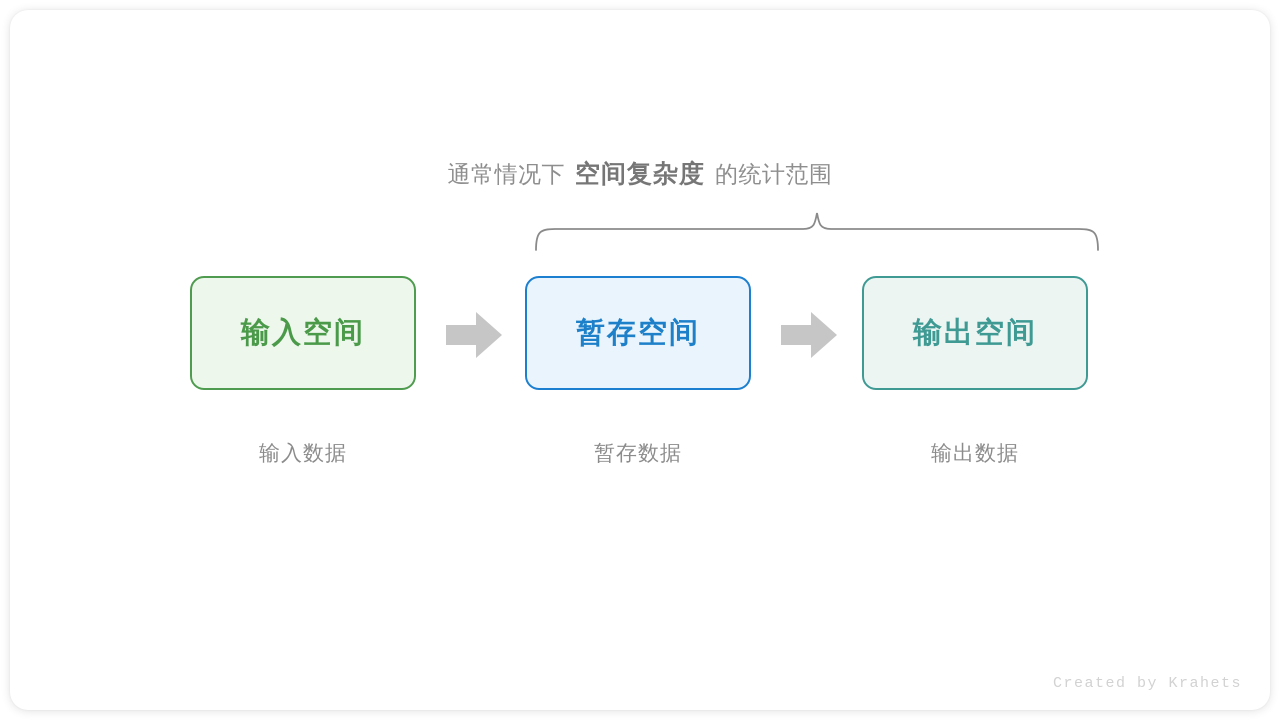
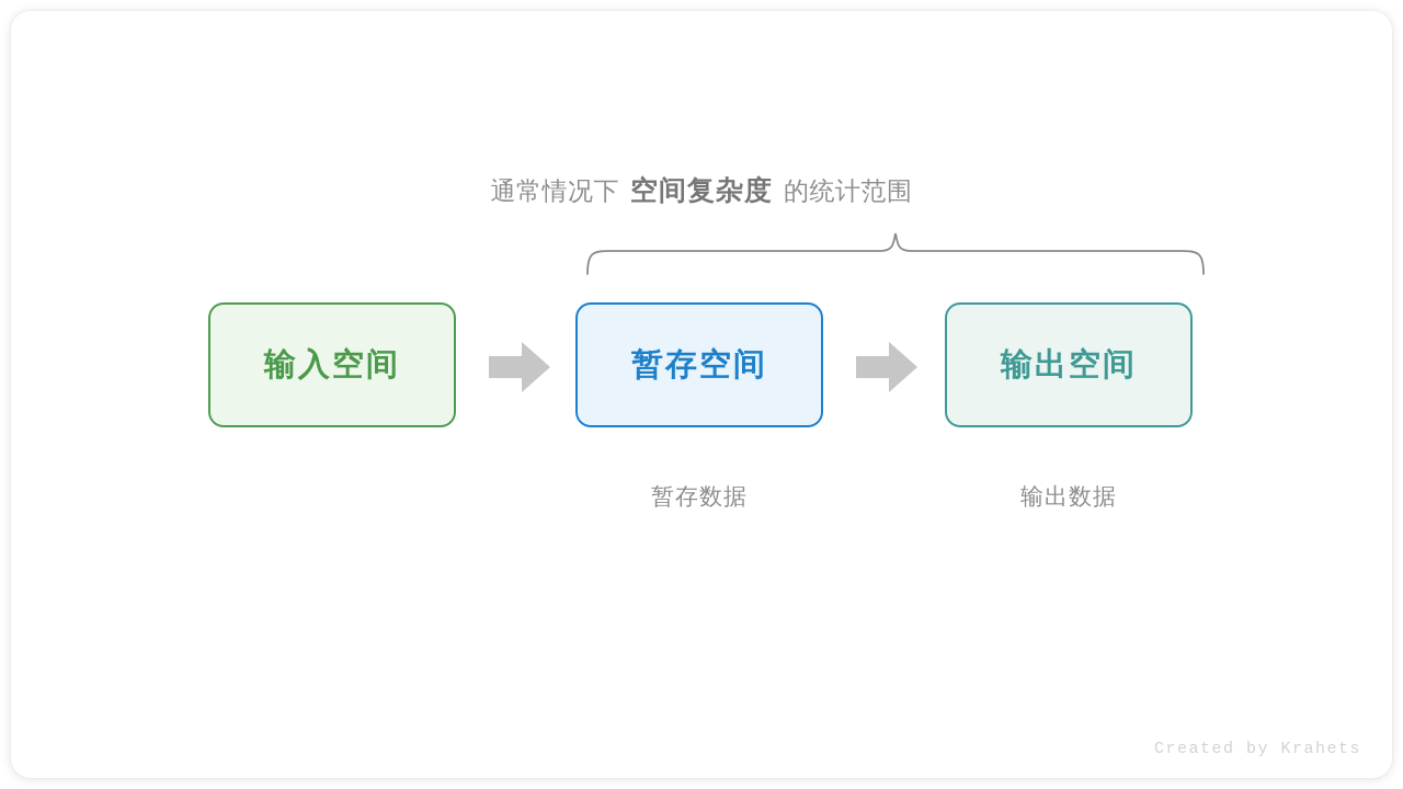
  通常情况下 空间复杂度 的统计范围
  输入空间
  暂存空间
  输出空间
- 输入数据
  暂存数据
  输出数据
  Created by Krahets
